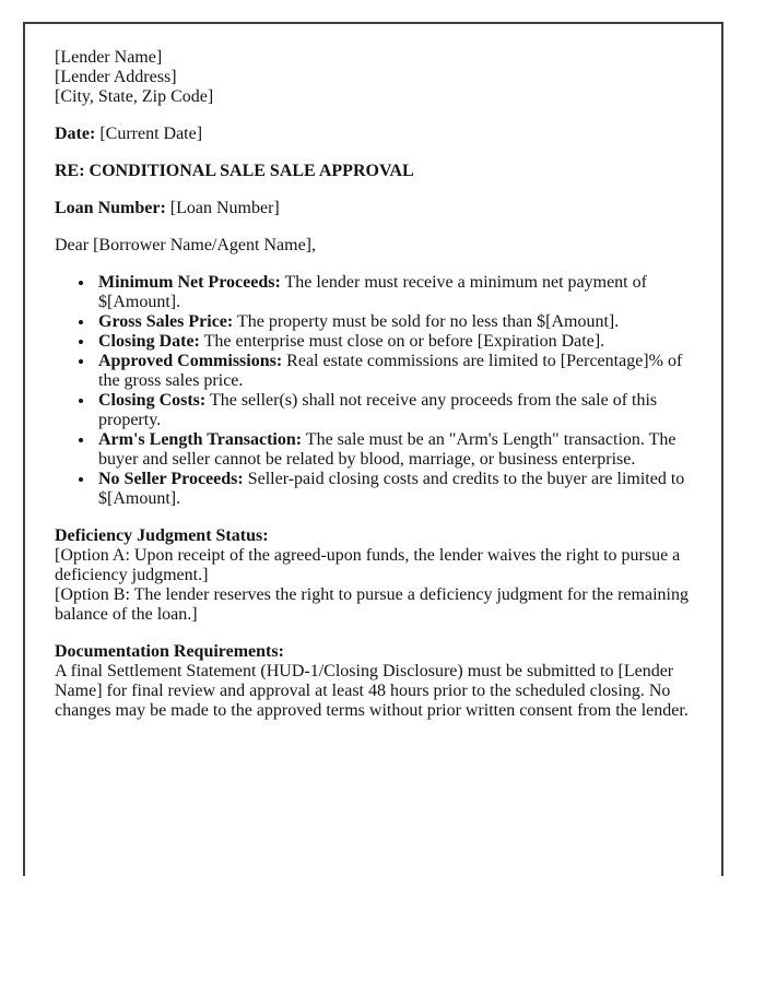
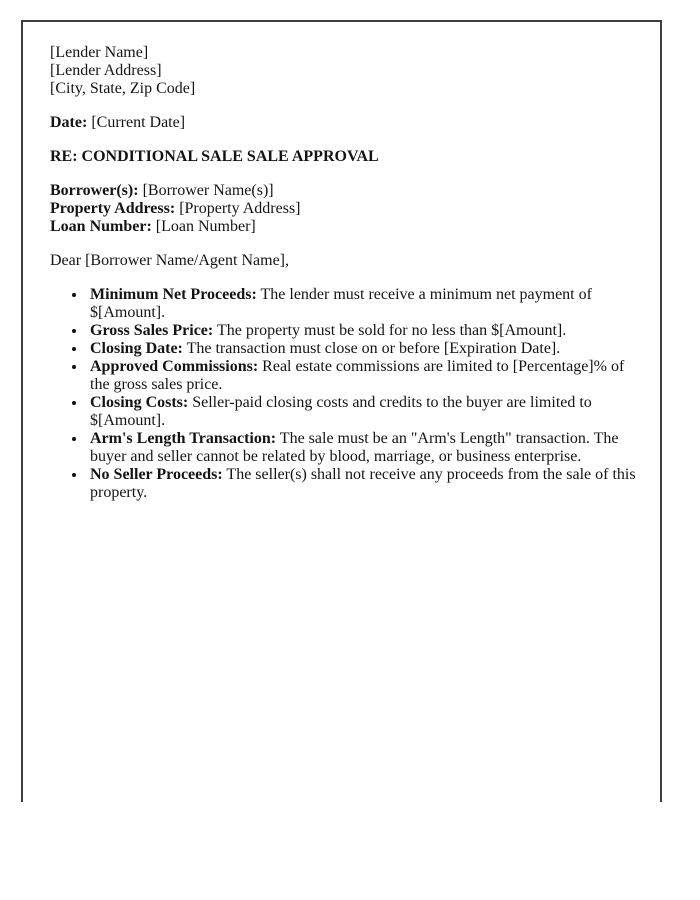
  [Lender Name]
  [Lender Address]
  [City, State, Zip Code]
  Date: [Current Date]
  RE: CONDITIONAL SALE SALE APPROVAL
+ Borrower(s): [Borrower Name(s)]
+ Property Address: [Property Address]
  Loan Number: [Loan Number]
  Dear [Borrower Name/Agent Name],
  Minimum Net Proceeds: The lender must receive a minimum net payment of $[Amount].
  Gross Sales Price: The property must be sold for no less than $[Amount].
- Closing Date: The enterprise must close on or before [Expiration Date].
+ Closing Date: The transaction must close on or before [Expiration Date].
  Approved Commissions: Real estate commissions are limited to [Percentage]% of the gross sales price.
- Closing Costs: The seller(s) shall not receive any proceeds from the sale of this property.
+ Closing Costs: Seller-paid closing costs and credits to the buyer are limited to $[Amount].
  Arm's Length Transaction: The sale must be an "Arm's Length" transaction. The buyer and seller cannot be related by blood, marriage, or business enterprise.
- No Seller Proceeds: Seller-paid closing costs and credits to the buyer are limited to $[Amount].
+ No Seller Proceeds: The seller(s) shall not receive any proceeds from the sale of this property.
- Deficiency Judgment Status:
- [Option A: Upon receipt of the agreed-upon funds, the lender waives the right to pursue a deficiency judgment.]
- [Option B: The lender reserves the right to pursue a deficiency judgment for the remaining balance of the loan.]
- Documentation Requirements:
- A final Settlement Statement (HUD-1/Closing Disclosure) must be submitted to [Lender Name] for final review and approval at least 48 hours prior to the scheduled closing. No changes may be made to the approved terms without prior written consent from the lender.
